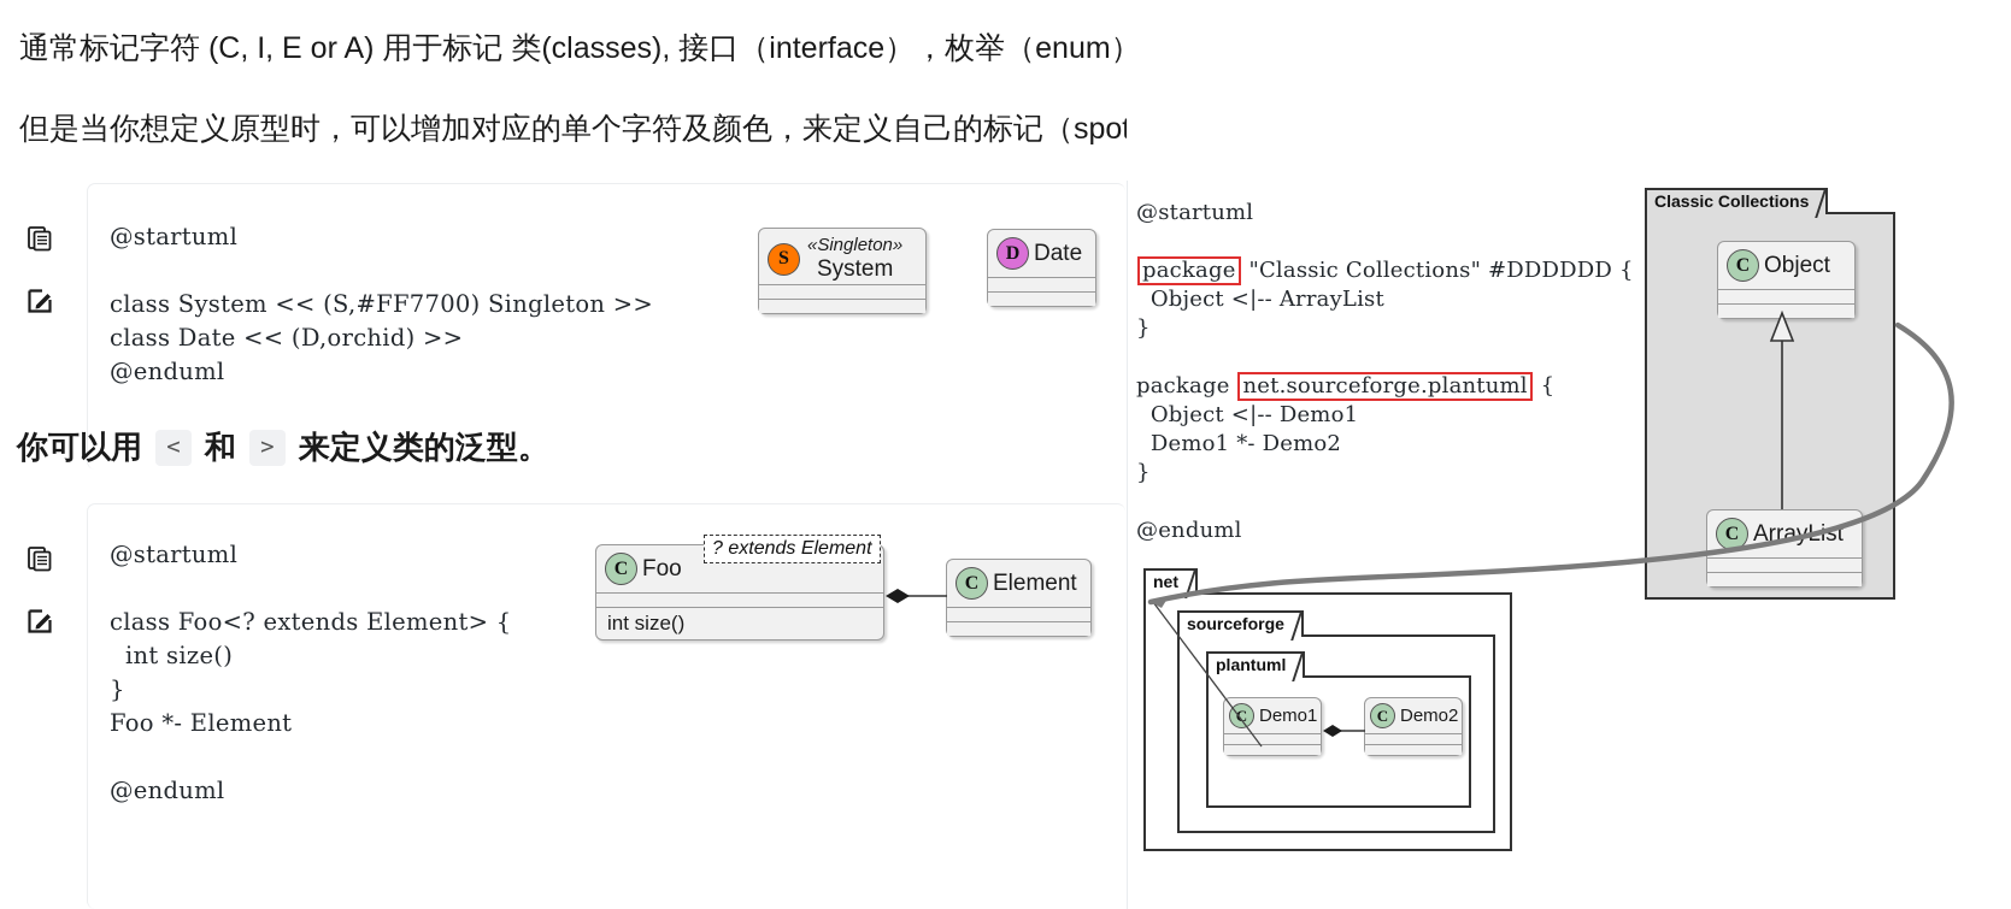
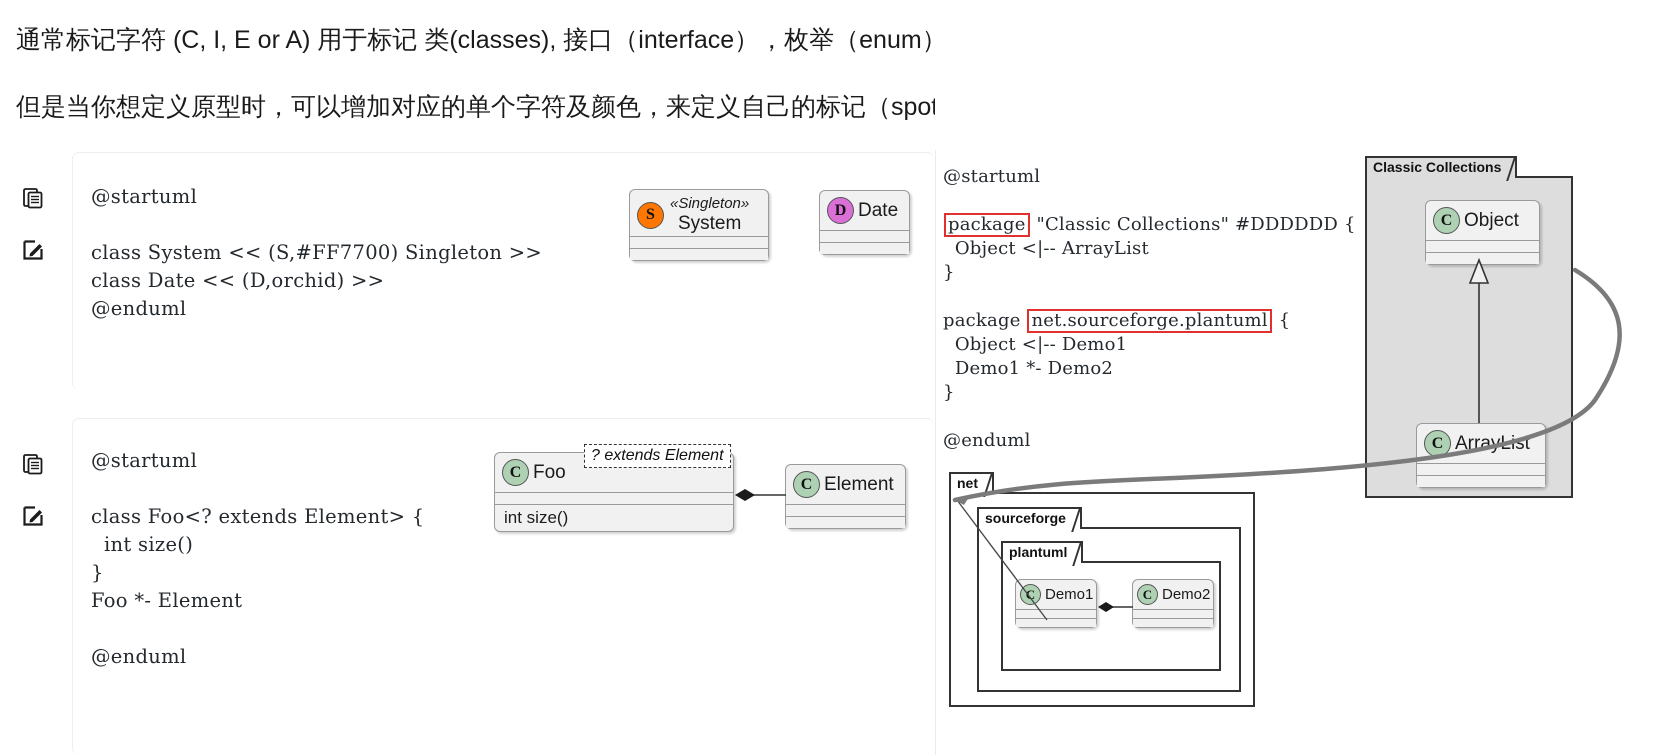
  通常标记字符 (C, I, E or A) 用于标记 类(classes), 接口（interface），枚举（enum
  但是当你想定义原型时，可以增加对应的单个字符及颜色，来定义自己的标记（spo
  @startuml
  class System << (S,#FF7700) Singleton >>
  class Date << (D,orchid) >>
  @enduml
  S
  «Singleton»
  System
  D
  Date
- 你可以用 < 和 > 来定义类的泛型。
  @startuml
  class Foo<? extends Element> {
  int size()
  }
  Foo *- Element
  @enduml
  C
  Foo
  int size()
  ? extends Element
  C
  Element
  @startuml package "Classic Collections" #DDDDDD { Object <|-- ArrayList } package net.sourceforge.plantuml { Object <|-- Demo1 Demo1 *- Demo2 } @enduml
  Classic Collections
  C
  Object
  C
  Arrayst
  net
  sourceforge
  plantuml
  C
  Demo1
  C
  Demo2
